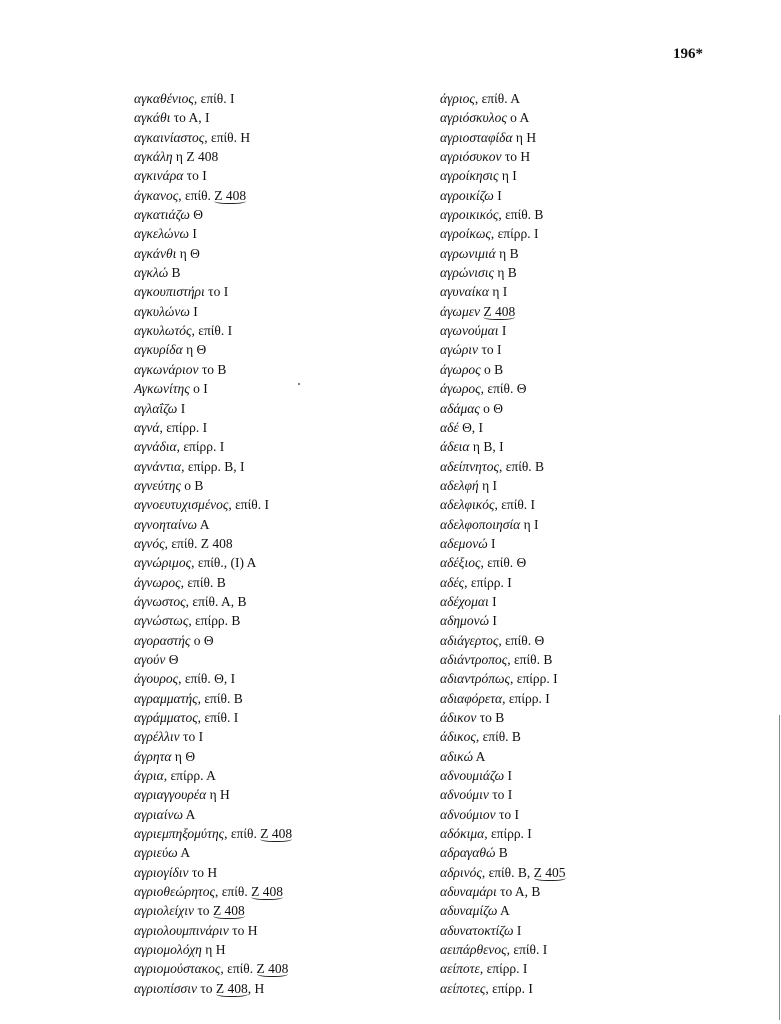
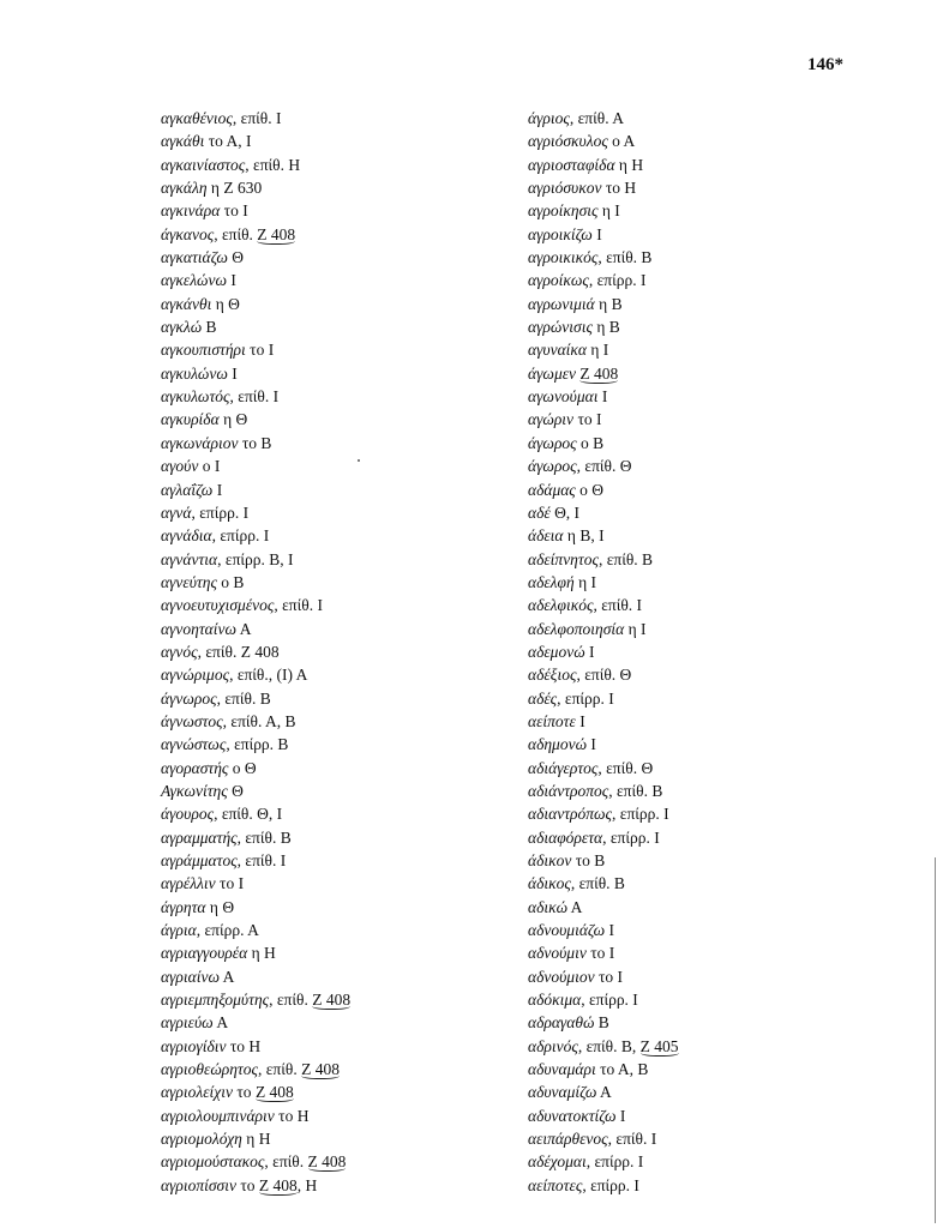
- 196*
+ 146*
  αγκαθένιος, επίθ. Ι
  αγκάθι το Α, Ι
  αγκαινίαστος, επίθ. Η
- αγκάλη η Ζ 408
+ αγκάλη η Ζ 630
  αγκινάρα το Ι
  άγκανος, επίθ. Ζ 408
  αγκατιάζω Θ
  αγκελώνω Ι
  αγκάνθι η Θ
  αγκλώ Β
  αγκουπιστήρι το Ι
  αγκυλώνω Ι
  αγκυλωτός, επίθ. Ι
  αγκυρίδα η Θ
  αγκωνάριον το Β
- Αγκωνίτης ο Ι
+ αγούν ο Ι
  αγλαΐζω Ι
  αγνά, επίρρ. Ι
  αγνάδια, επίρρ. Ι
  αγνάντια, επίρρ. Β, Ι
  αγνεύτης ο Β
  αγνοευτυχισμένος, επίθ. Ι
  αγνοηταίνω Α
  αγνός, επίθ. Ζ 408
  αγνώριμος, επίθ., (Ι) Α
  άγνωρος, επίθ. Β
  άγνωστος, επίθ. Α, Β
  αγνώστως, επίρρ. Β
  αγοραστής ο Θ
- αγούν Θ
+ Αγκωνίτης Θ
  άγουρος, επίθ. Θ, Ι
  αγραμματής, επίθ. Β
  αγράμματος, επίθ. Ι
  αγρέλλιν το Ι
  άγρητα η Θ
  άγρια, επίρρ. Α
  αγριαγγουρέα η Η
  αγριαίνω Α
  αγριεμπηξομύτης, επίθ. Ζ 408
  αγριεύω Α
  αγριογίδιν το Η
  αγριοθεώρητος, επίθ. Ζ 408
  αγριολείχιν το Ζ 408
  αγριολουμπινάριν το Η
  αγριομολόχη η Η
  αγριομούστακος, επίθ. Ζ 408
  αγριοπίσσιν το Ζ 408, Η
  άγριος, επίθ. Α
  αγριόσκυλος ο Α
  αγριοσταφίδα η Η
  αγριόσυκον το Η
  αγροίκησις η Ι
  αγροικίζω Ι
  αγροικικός, επίθ. Β
  αγροίκως, επίρρ. Ι
  αγρωνιμιά η Β
  αγρώνισις η Β
  αγυναίκα η Ι
  άγωμεν Ζ 408
  αγωνούμαι Ι
  αγώριν το Ι
  άγωρος ο Β
  άγωρος, επίθ. Θ
  αδάμας ο Θ
  αδέ Θ, Ι
  άδεια η Β, Ι
  αδείπνητος, επίθ. Β
  αδελφή η Ι
  αδελφικός, επίθ. Ι
  αδελφοποιησία η Ι
  αδεμονώ Ι
  αδέξιος, επίθ. Θ
  αδές, επίρρ. Ι
- αδέχομαι Ι
+ αείποτε Ι
  αδημονώ Ι
  αδιάγερτος, επίθ. Θ
  αδιάντροπος, επίθ. Β
  αδιαντρόπως, επίρρ. Ι
  αδιαφόρετα, επίρρ. Ι
  άδικον το Β
  άδικος, επίθ. Β
  αδικώ Α
  αδνουμιάζω Ι
  αδνούμιν το Ι
  αδνούμιον το Ι
  αδόκιμα, επίρρ. Ι
  αδραγαθώ Β
  αδρινός, επίθ. Β, Ζ 405
  αδυναμάρι το Α, Β
  αδυναμίζω Α
  αδυνατοκτίζω Ι
  αειπάρθενος, επίθ. Ι
- αείποτε, επίρρ. Ι
+ αδέχομαι, επίρρ. Ι
  αείποτες, επίρρ. Ι
